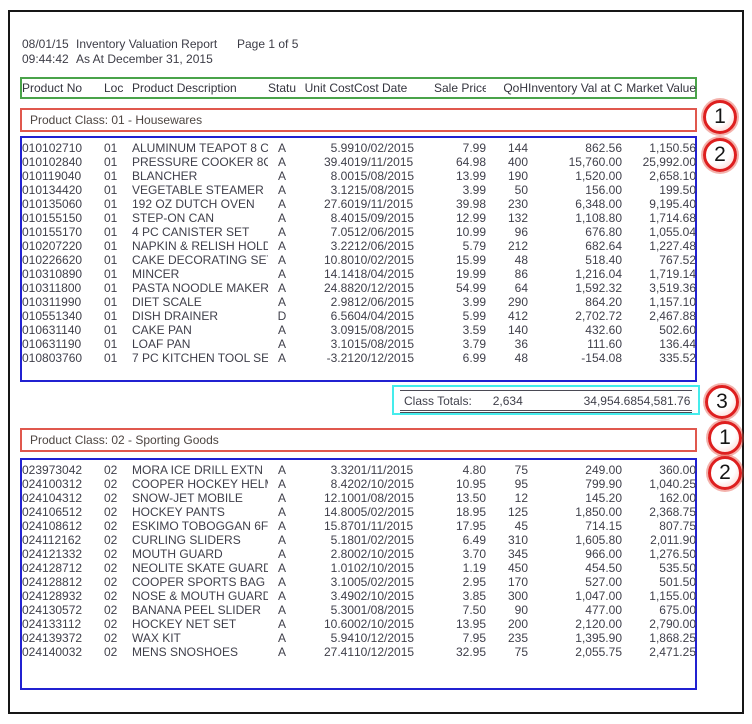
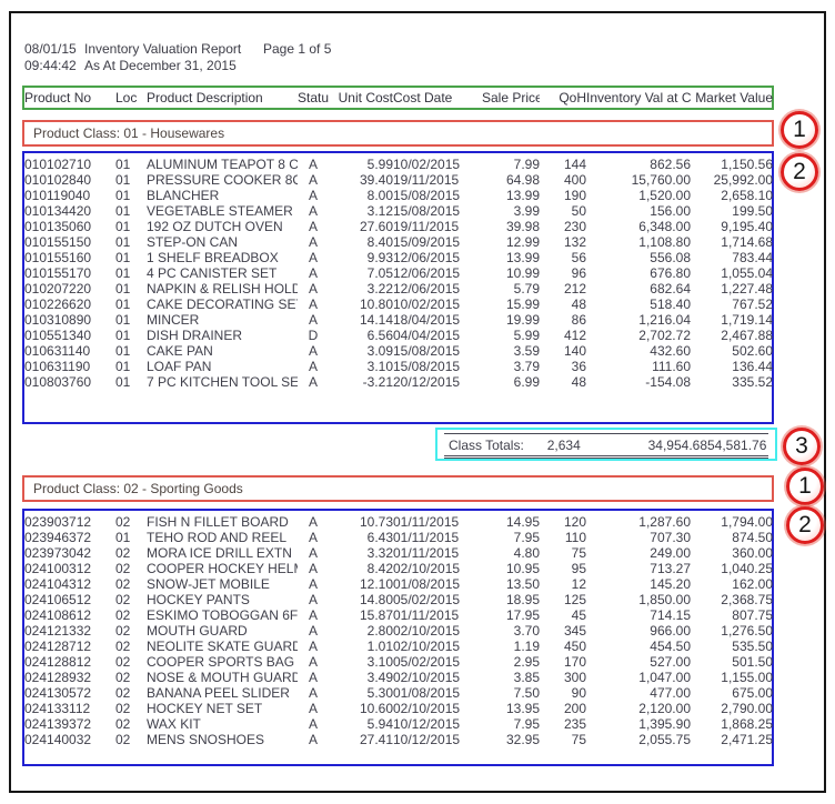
  08/01/15
  09:44:42
  Inventory Valuation Report
  As At December 31, 2015
  Page 1 of 5
  Product No	Loc	Product Description	Statu	Unit Cost	Cost Date	Sale Price	QoH	Inventory Val at C	Market Value
  Product Class: 01 - Housewares
  010102710	01	ALUMINUM TEAPOT 8 C	A	5.99	10/02/2015	7.99	144	862.56	1,150.56
  010102840	01	PRESSURE COOKER 8	A	39.40	19/11/2015	64.98	400	15,760.00	25,992.00
  010119040	01	BLANCHER	A	8.00	15/08/2015	13.99	190	1,520.00	2,658.10
  010134420	01	VEGETABLE STEAMER	A	3.12	15/08/2015	3.99	50	156.00	199.50
  010135060	01	192 OZ DUTCH OVEN	A	27.60	19/11/2015	39.98	230	6,348.00	9,195.40
  010155150	01	STEP-ON CAN	A	8.40	15/09/2015	12.99	132	1,108.80	1,714.68
+ 010155160	01	1 SHELF BREADBOX	A	9.93	12/06/2015	13.99	56	556.08	783.44
  010155170	01	4 PC CANISTER SET	A	7.05	12/06/2015	10.99	96	676.80	1,055.04
  010207220	01	NAPKIN & RELISH HOLD	A	3.22	12/06/2015	5.79	212	682.64	1,227.48
  010226620	01	CAKE DECORATING SE	A	10.80	10/02/2015	15.99	48	518.40	767.52
  010310890	01	MINCER	A	14.14	18/04/2015	19.99	86	1,216.04	1,719.14
- 010311800	01	PASTA NOODLE MAKER	A	24.88	20/12/2015	54.99	64	1,592.32	3,519.36
- 010311990	01	DIET SCALE	A	2.98	12/06/2015	3.99	290	864.20	1,157.10
  010551340	01	DISH DRAINER	D	6.56	04/04/2015	5.99	412	2,702.72	2,467.88
  010631140	01	CAKE PAN	A	3.09	15/08/2015	3.59	140	432.60	502.60
  010631190	01	LOAF PAN	A	3.10	15/08/2015	3.79	36	111.60	136.44
  010803760	01	7 PC KITCHEN TOOL SE	A	-3.21	20/12/2015	6.99	48	-154.08	335.52
  Class Totals:
  2,634
  34,954.68
  54,581.76
  Product Class: 02 - Sporting Goods
+ 023903712	02	FISH N FILLET BOARD	A	10.73	01/11/2015	14.95	120	1,287.60	1,794.00
+ 023946372	01	TEHO ROD AND REEL	A	6.43	01/11/2015	7.95	110	707.30	874.50
  023973042	02	MORA ICE DRILL EXTN	A	3.32	01/11/2015	4.80	75	249.00	360.00
- 024100312	02	COOPER HOCKEY HEL	A	8.42	02/10/2015	10.95	95	799.90	1,040.25
+ 024100312	02	COOPER HOCKEY HEL	A	8.42	02/10/2015	10.95	95	713.27	1,040.25
  024104312	02	SNOW-JET MOBILE	A	12.10	01/08/2015	13.50	12	145.20	162.00
  024106512	02	HOCKEY PANTS	A	14.80	05/02/2015	18.95	125	1,850.00	2,368.75
  024108612	02	ESKIMO TOBOGGAN 6F	A	15.87	01/11/2015	17.95	45	714.15	807.75
- 024112162	02	CURLING SLIDERS	A	5.18	01/02/2015	6.49	310	1,605.80	2,011.90
  024121332	02	MOUTH GUARD	A	2.80	02/10/2015	3.70	345	966.00	1,276.50
  024128712	02	NEOLITE SKATE GUARD	A	1.01	02/10/2015	1.19	450	454.50	535.50
  024128812	02	COOPER SPORTS BAG	A	3.10	05/02/2015	2.95	170	527.00	501.50
  024128932	02	NOSE & MOUTH GUARD	A	3.49	02/10/2015	3.85	300	1,047.00	1,155.00
  024130572	02	BANANA PEEL SLIDER	A	5.30	01/08/2015	7.50	90	477.00	675.00
  024133112	02	HOCKEY NET SET	A	10.60	02/10/2015	13.95	200	2,120.00	2,790.00
  024139372	02	WAX KIT	A	5.94	10/12/2015	7.95	235	1,395.90	1,868.25
  024140032	02	MENS SNOSHOES	A	27.41	10/12/2015	32.95	75	2,055.75	2,471.25
  1
  2
  3
  1
  2
